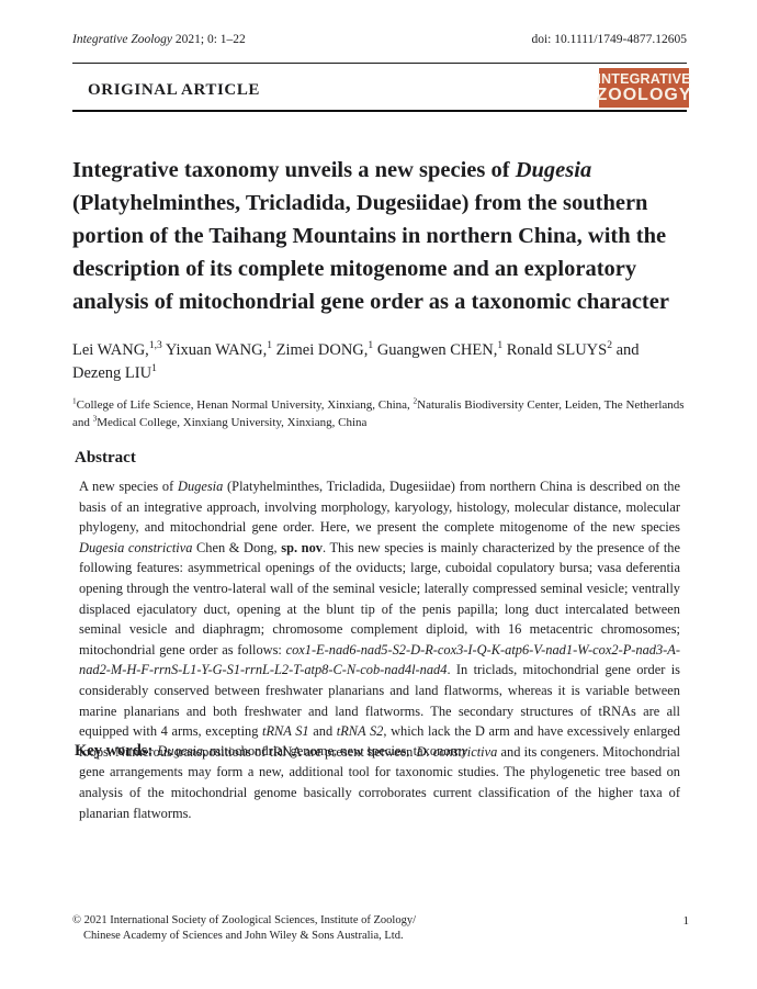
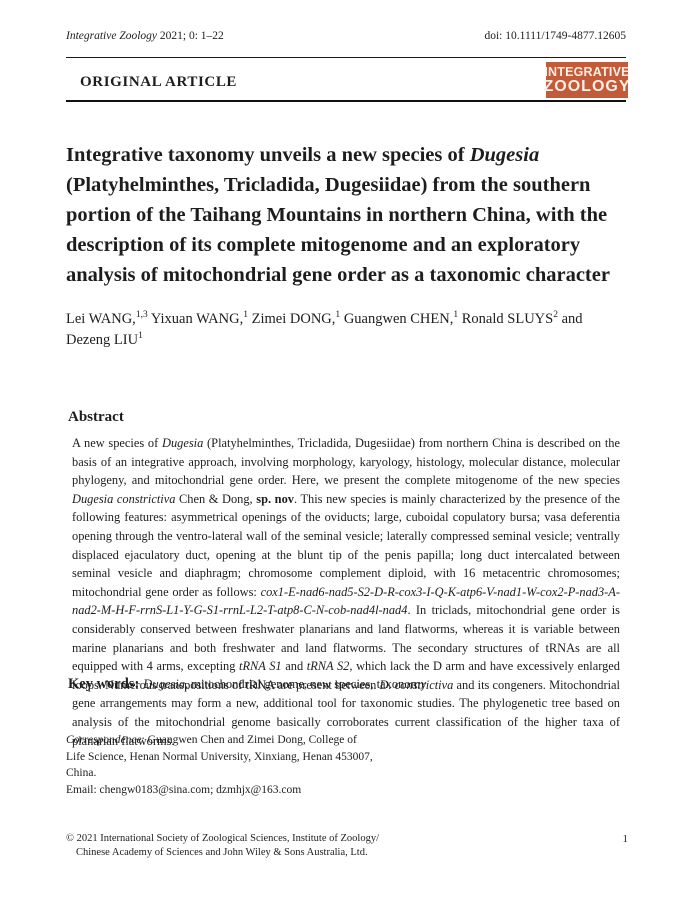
  Integrative Zoology 2021; 0: 1–22
  doi: 10.1111/1749-4877.12605
  ORIGINAL ARTICLE
  INTEGRATIVE
  ZOOLOGY
  Integrative taxonomy unveils a new species of Dugesia
  (Platyhelminthes, Tricladida, Dugesiidae) from the southern
  portion of the Taihang Mountains in northern China, with the
  description of its complete mitogenome and an exploratory
  analysis of mitochondrial gene order as a taxonomic character
  Lei WANG,1,3 Yixuan WANG,1 Zimei DONG,1 Guangwen CHEN,1 Ronald SLUYS2 and Dezeng LIU1
- 1College of Life Science, Henan Normal University, Xinxiang, China, 2Naturalis Biodiversity Center, Leiden, The Netherlands and 3Medical College, Xinxiang University, Xinxiang, China
  Abstract
  A new species of Dugesia (Platyhelminthes, Tricladida, Dugesiidae) from northern China is described on the basis of an integrative approach, involving morphology, karyology, histology, molecular distance, molecular phylogeny, and mitochondrial gene order. Here, we present the complete mitogenome of the new species Dugesia constrictiva Chen & Dong, sp. nov. This new species is mainly characterized by the presence of the following features: asymmetrical openings of the oviducts; large, cuboidal copulatory bursa; vasa deferentia opening through the ventro-lateral wall of the seminal vesicle; laterally compressed seminal vesicle; ventrally displaced ejaculatory duct, opening at the blunt tip of the penis papilla; long duct intercalated between seminal vesicle and diaphragm; chromosome complement diploid, with 16 metacentric chromosomes; mitochondrial gene order as follows: cox1-E-nad6-nad5-S2-D-R-cox3-I-Q-K-atp6-V-nad1-W-cox2-P-nad3-A-nad2-M-H-F-rrnS-L1-Y-G-S1-rrnL-L2-T-atp8-C-N-cob-nad4l-nad4. In triclads, mitochondrial gene order is considerably conserved between freshwater planarians and land flatworms, whereas it is variable between marine planarians and both freshwater and land flatworms. The secondary structures of tRNAs are all equipped with 4 arms, excepting tRNA S1 and tRNA S2, which lack the D arm and have excessively enlarged loops. Numerous transpositions of tRNA are present between D. constrictiva and its congeners. Mitochondrial gene arrangements may form a new, additional tool for taxonomic studies. The phylogenetic tree based on analysis of the mitochondrial genome basically corroborates current classification of the higher taxa of planarian flatworms.
  Key words: Dugesia, mitochondrial genome, new species, taxonomy
+ Correspondence: Guangwen Chen and Zimei Dong, College of Life Science, Henan Normal University, Xinxiang, Henan 453007, China.
+ Email: chengw0183@sina.com; dzmhjx@163.com
  © 2021 International Society of Zoological Sciences, Institute of Zoology/
  Chinese Academy of Sciences and John Wiley & Sons Australia, Ltd.
  1
